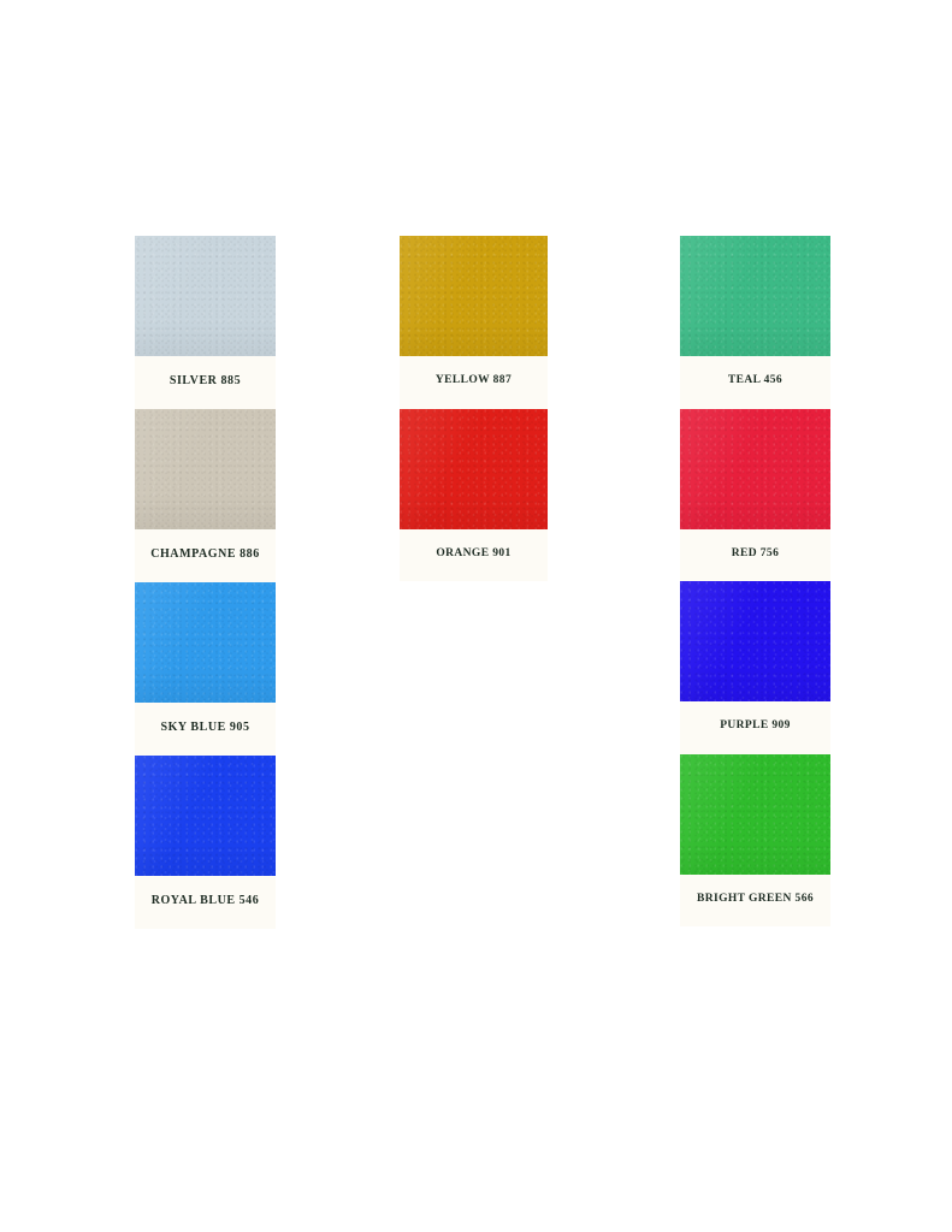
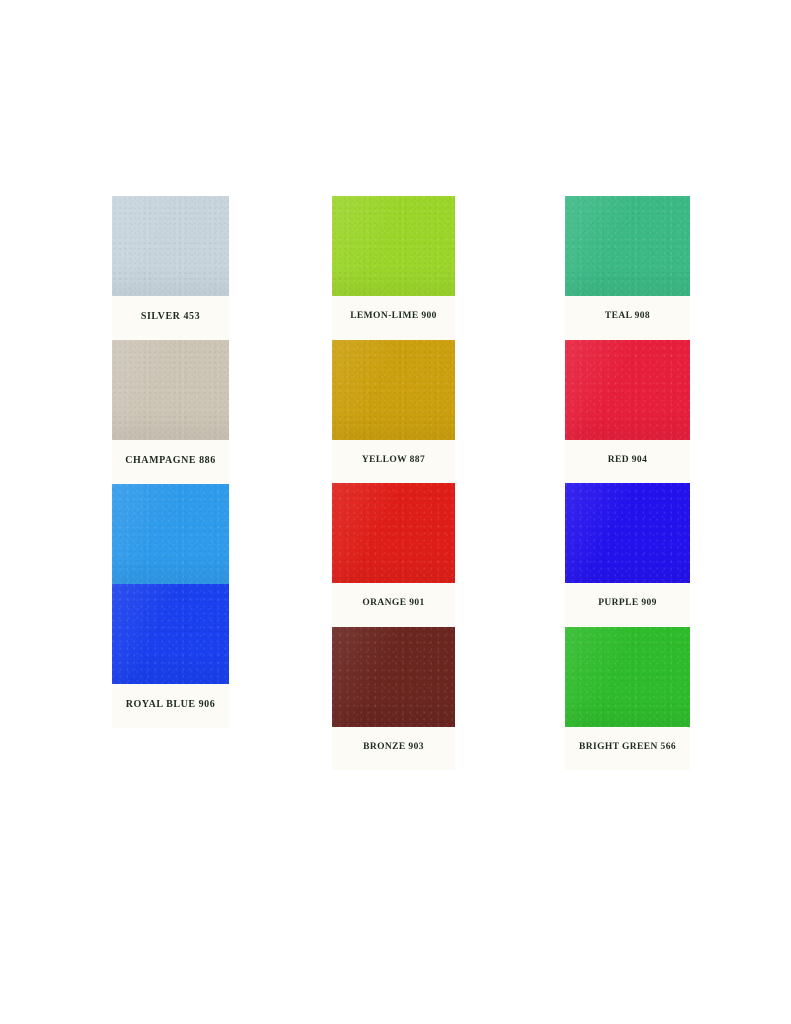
- SILVER 885
+ SILVER 453
  CHAMPAGNE 886
- SKY BLUE 905
- ROYAL BLUE 546
+ ROYAL BLUE 906
+ LEMON-LIME 900
  YELLOW 887
  ORANGE 901
+ BRONZE 903
- TEAL 456
+ TEAL 908
- RED 756
+ RED 904
  PURPLE 909
  BRIGHT GREEN 566
